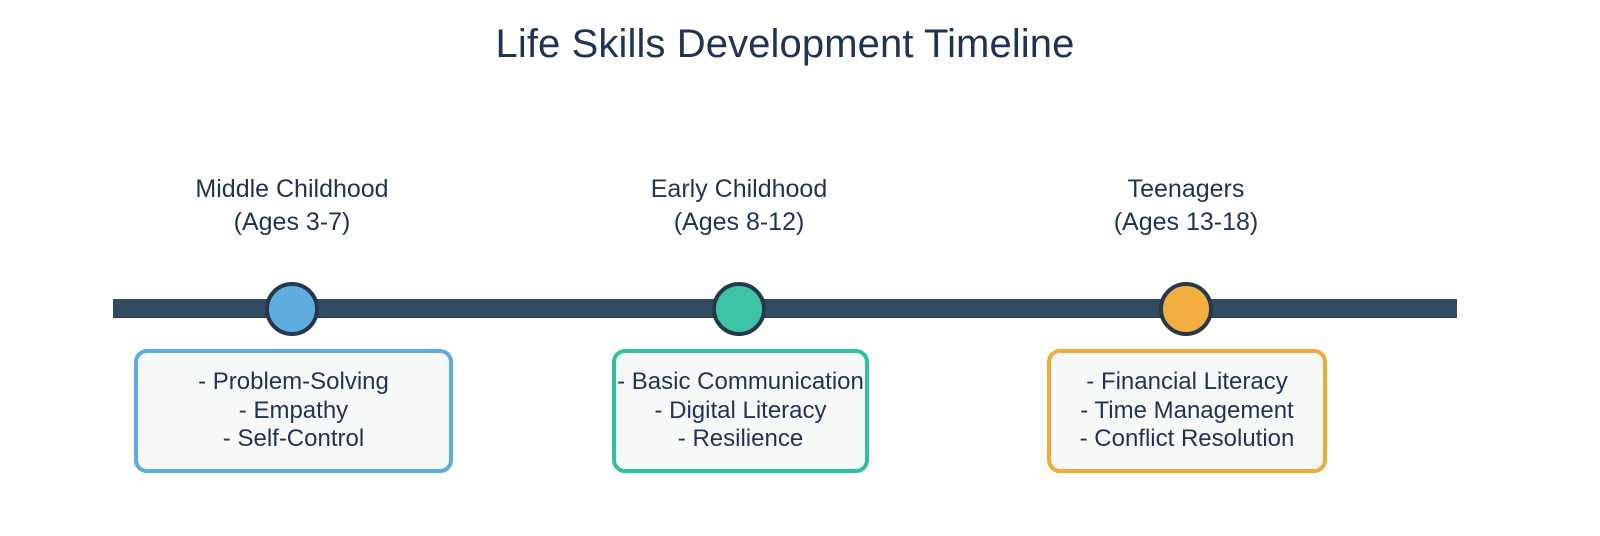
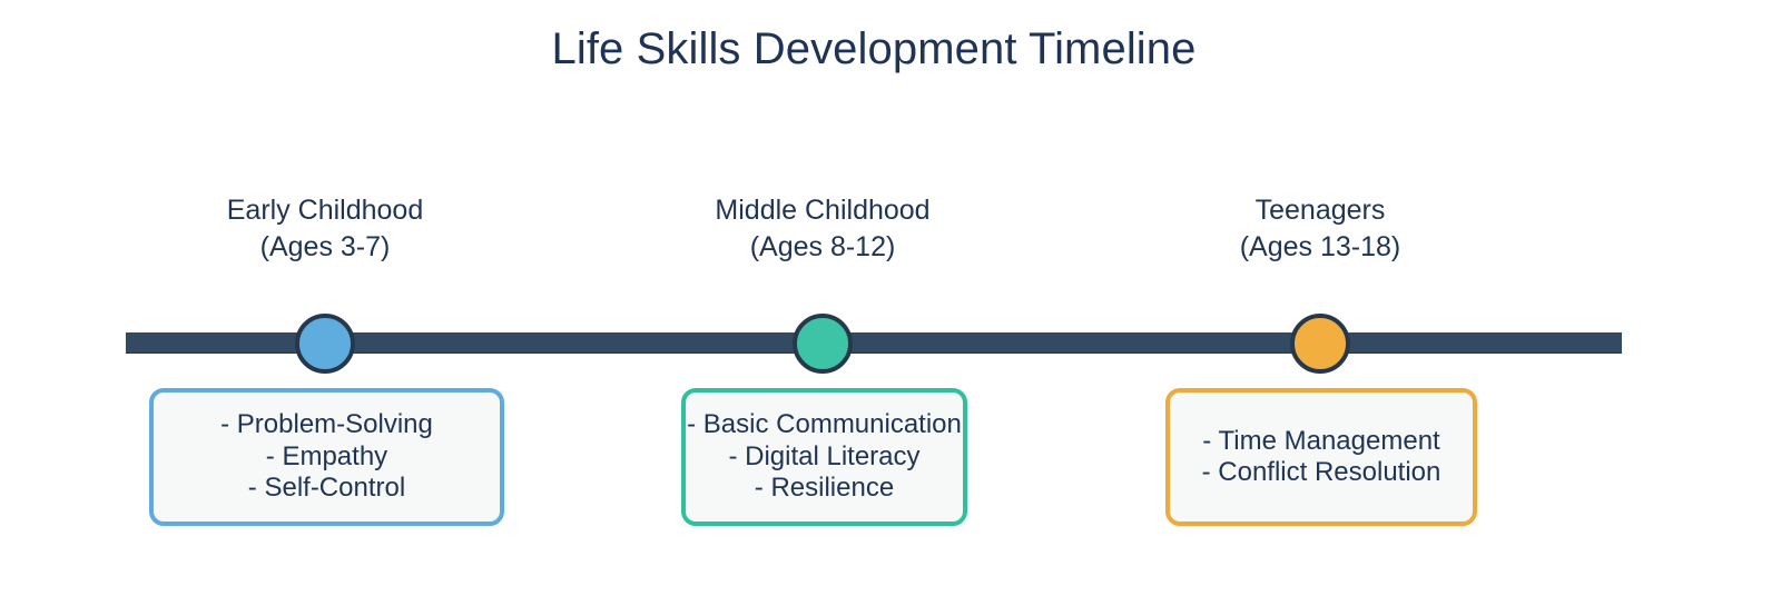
  Life Skills Development Timeline
- Middle Childhood
+ Early Childhood
  (Ages 3-7)
  - Problem-Solving
  - Empathy
  - Self-Control
- Early Childhood
+ Middle Childhood
  (Ages 8-12)
  - Basic Communication
  - Digital Literacy
  - Resilience
  Teenagers
  (Ages 13-18)
- - Financial Literacy
  - Time Management
  - Conflict Resolution
